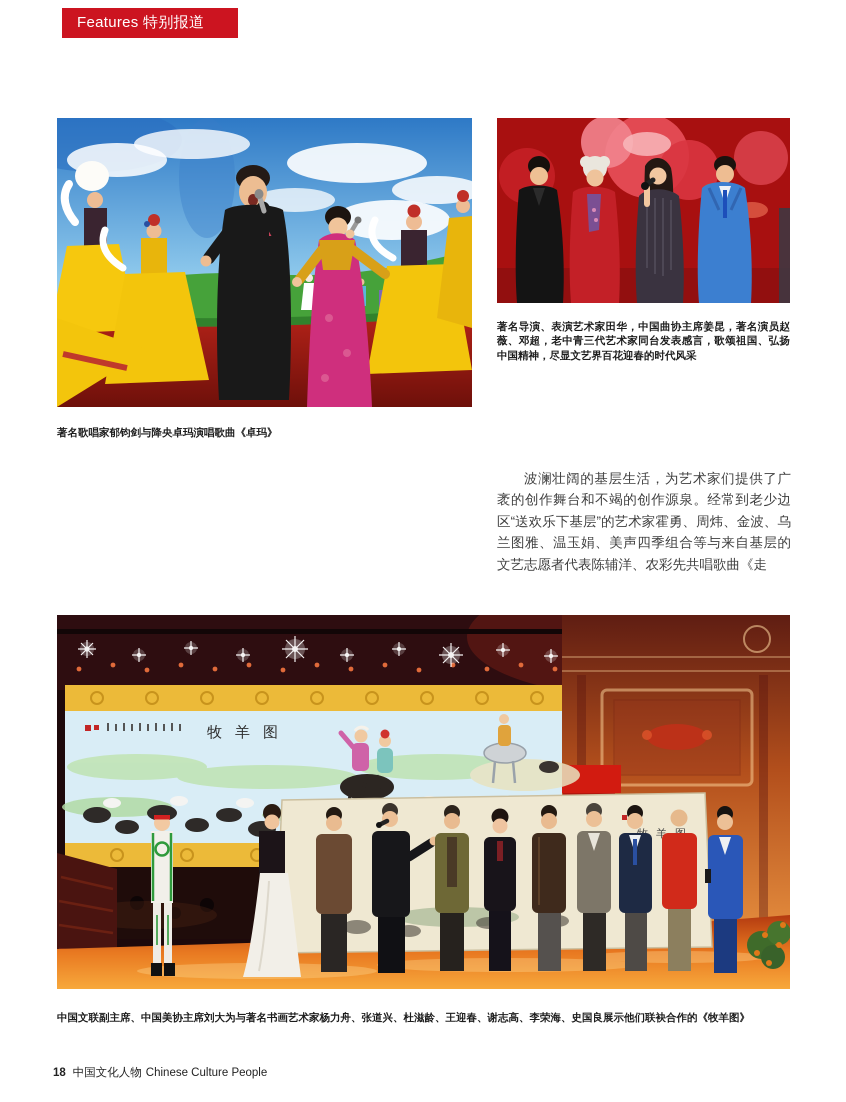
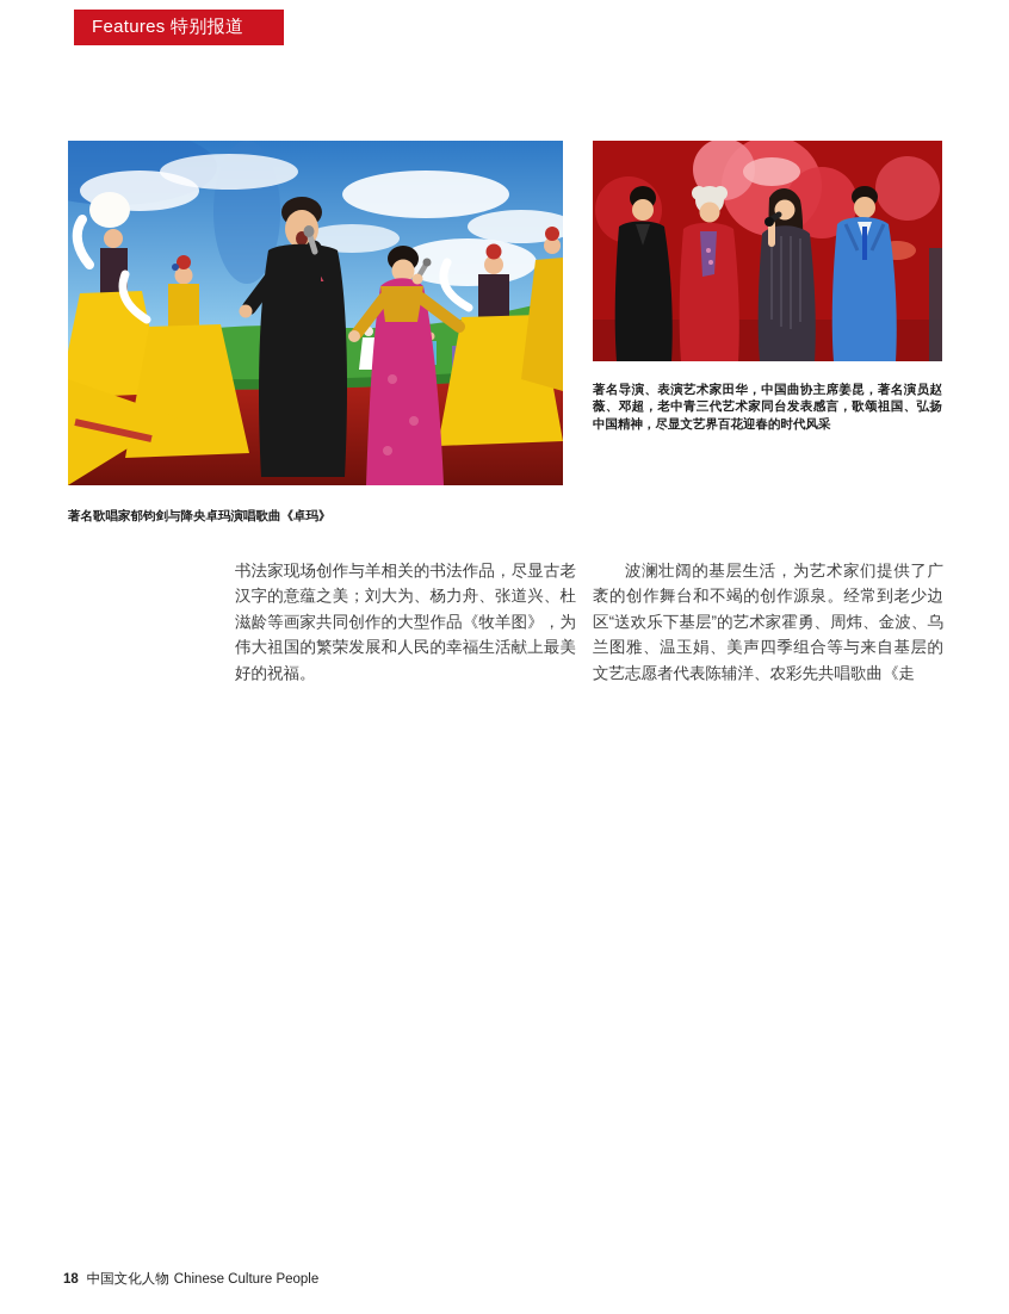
  Features 特别报道
  著名导演、表演艺术家田华，中国曲协主席姜昆，著名演员赵薇、邓超，老中青三代艺术家同台发表感言，歌颂祖国、弘扬中国精神，尽显文艺界百花迎春的时代风采
  著名歌唱家郁钧剑与降央卓玛演唱歌曲《卓玛》
+ 书法家现场创作与羊相关的书法作品，尽显古老汉字的意蕴之美；刘大为、杨力舟、张道兴、杜滋龄等画家共同创作的大型作品《牧羊图》，为伟大祖国的繁荣发展和人民的幸福生活献上最美好的祝福。
  波澜壮阔的基层生活，为艺术家们提供了广袤的创作舞台和不竭的创作源泉。经常到老少边区“送欢乐下基层”的艺术家霍勇、周炜、金波、乌兰图雅、温玉娟、美声四季组合等与来自基层的文艺志愿者代表陈辅洋、农彩先共唱歌曲《走
- 牧羊图
- 中国文联副主席、中国美协主席刘大为与著名书画艺术家杨力舟、张道兴、杜滋龄、王迎春、谢志高、李荣海、史国良展示他们联袂合作的《牧羊图》
  18 中国文化人物 Chinese Culture People
